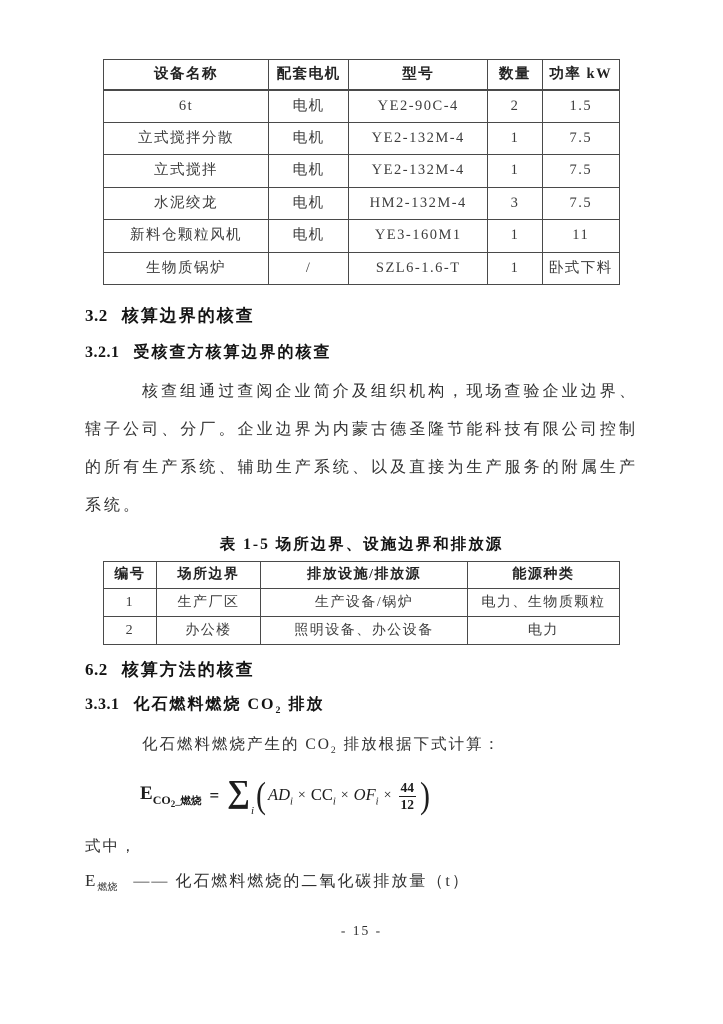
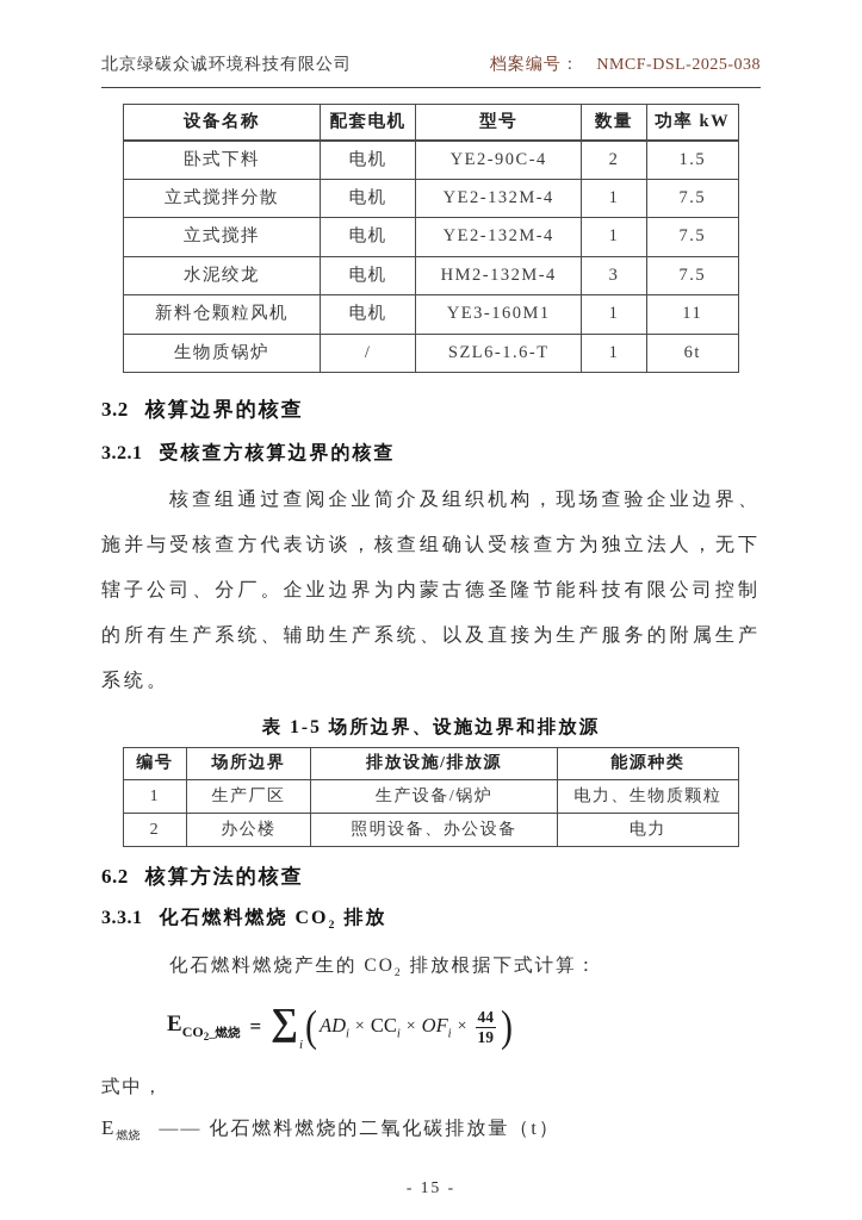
+ 北京绿碳众诚环境科技有限公司
+ 档案编号： NMCF-DSL-2025-038
  设备名称	配套电机	型号	数量	功率 kW
- 6t	电机	YE2-90C-4	2	1.5
+ 卧式下料	电机	YE2-90C-4	2	1.5
  立式搅拌分散	电机	YE2-132M-4	1	7.5
  立式搅拌	电机	YE2-132M-4	1	7.5
  水泥绞龙	电机	HM2-132M-4	3	7.5
  新料仓颗粒风机	电机	YE3-160M1	1	11
- 生物质锅炉	/	SZL6-1.6-T	1	卧式下料
+ 生物质锅炉	/	SZL6-1.6-T	1	6t
  3.2 核算边界的核查
  3.2.1 受核查方核算边界的核查
  核查组通过查阅企业简介及组织机构，现场查验企业边界、
+ 施并与受核查方代表访谈，核查组确认受核查方为独立法人，无下
  辖子公司、分厂。企业边界为内蒙古德圣隆节能科技有限公司控制
  的所有生产系统、辅助生产系统、以及直接为生产服务的附属生产
  系统。
  表 1-5 场所边界、设施边界和排放源
  编号	场所边界	排放设施/排放源	能源种类
  1	生产厂区	生产设备/锅炉	电力、生物质颗粒
  2	办公楼	照明设备、办公设备	电力
  6.2 核算方法的核查
  3.3.1 化石燃料燃烧 CO2 排放
  化石燃料燃烧产生的 CO2 排放根据下式计算：
  ECO2_燃烧
  =
  ∑i
  (
  ADi
  ×
  CCi
  ×
  OFi
  ×
  44
- 12
+ 19
  )
  式中，
  E燃烧—— 化石燃料燃烧的二氧化碳排放量（t）
  - 15 -
